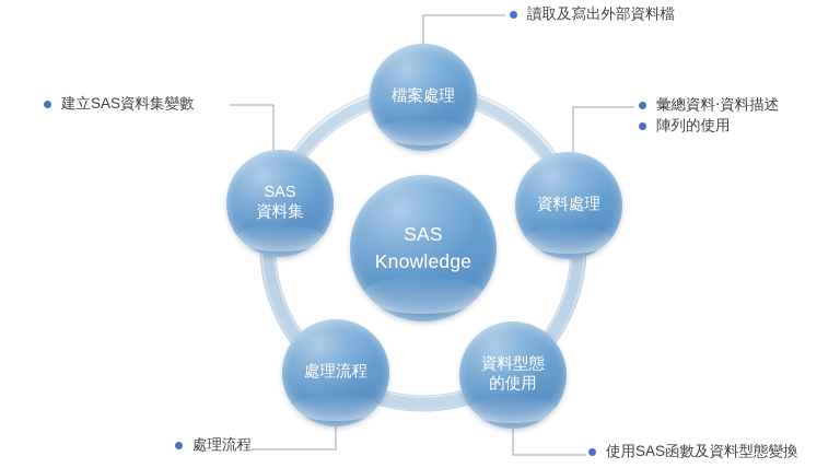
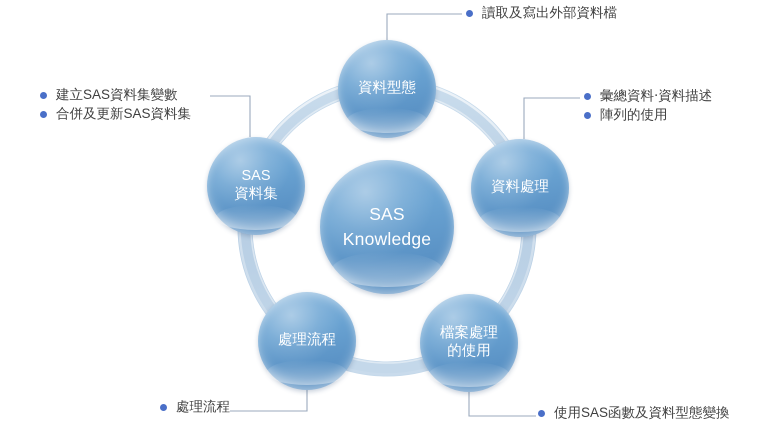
  SAS
  Knowledge
- 檔案處理
+ 資料型態
  SAS
  資料集
  資料處理
- 資料型態
+ 檔案處理
  的使用
  處理流程
  建立SAS資料集變數
+ 合併及更新SAS資料集
  讀取及寫出外部資料檔
  彙總資料‧資料描述
  陣列的使用
  處理流程
  使用SAS函數及資料型態變換
